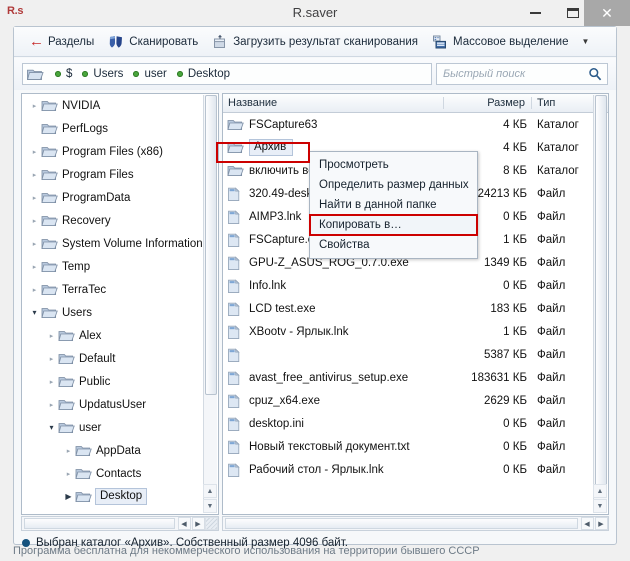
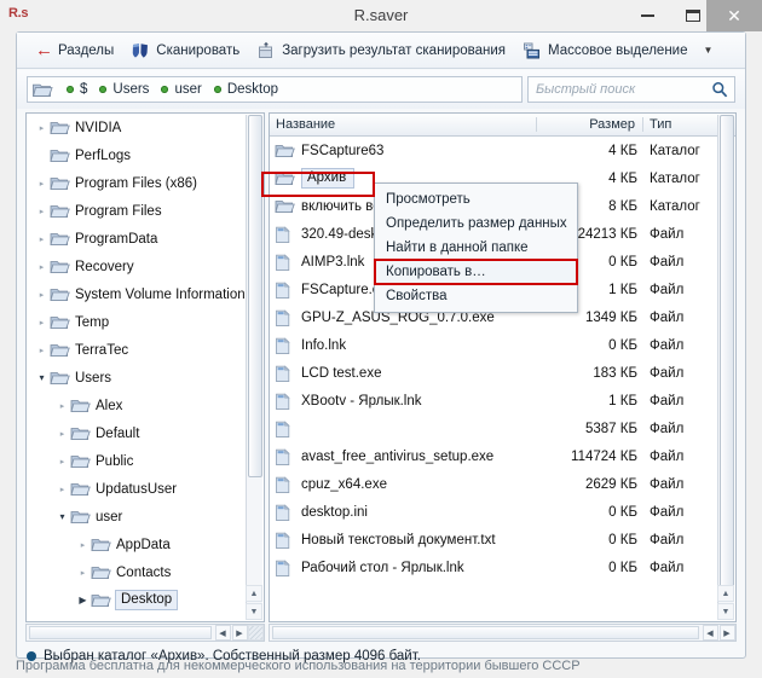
  R.s
  R.saver
  ✕
  ←
  Разделы
  Сканировать
  Загрузить результат сканирования
  Массовое выделение
  ▼
  $
  Users
  user
  Desktop
  Быстрый поиск
  NVIDIA
  PerfLogs
  Program Files (x86)
  Program Files
  ProgramData
  Recovery
  System Volume Information
  Temp
  TerraTec
  ▾
  Users
  Alex
  Default
  Public
  UpdatusUser
  ▾
  user
  AppData
  Contacts
  ▶
  Desktop
  Название
  Размер
  Тип
  FSCapture63
  4 КБ
  Каталог
  Архив
  4 КБ
  Каталог
  включить в
  8 КБ
  Каталог
  320.49-des
  24213 КБ
  Файл
  AIMP3.lnk
  0 КБ
  Файл
  FSCapture.
  1 КБ
  Файл
  GPU-Z_ASUS_ROG_0.7.0.exe
  1349 КБ
  Файл
  Info.lnk
  0 КБ
  Файл
  LCD test.exe
  183 КБ
  Файл
  XBootv - Ярлык.lnk
  1 КБ
  Файл
  5387 КБ
  Файл
  avast_free_antivirus_setup.exe
- 183631 КБ
+ 114724 КБ
  Файл
  cpuz_x64.exe
  2629 КБ
  Файл
  desktop.ini
  0 КБ
  Файл
  Новый текстовый документ.txt
  0 КБ
  Файл
  Рабочий стол - Ярлык.lnk
  0 КБ
  Файл
  Выбран каталог «Архив». Собственный размер 4096 байт.
  Программа бесплатна для некоммерческого использования на территории бывшего СССР
  Просмотреть
  Определить размер данных
  Найти в данной папке
  Копировать в…
  Свойства
